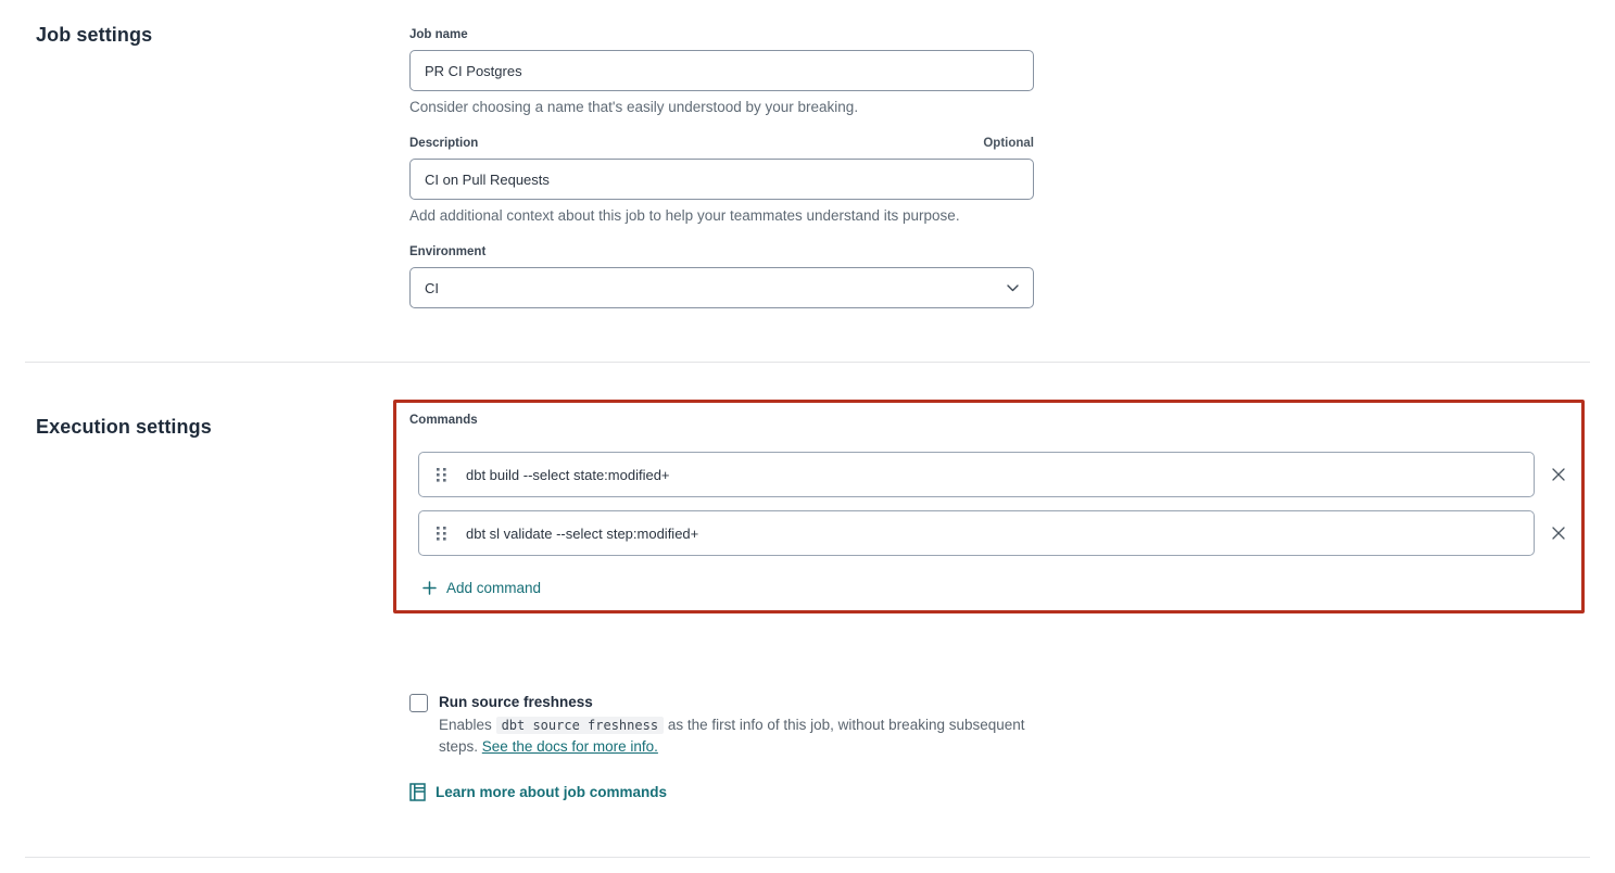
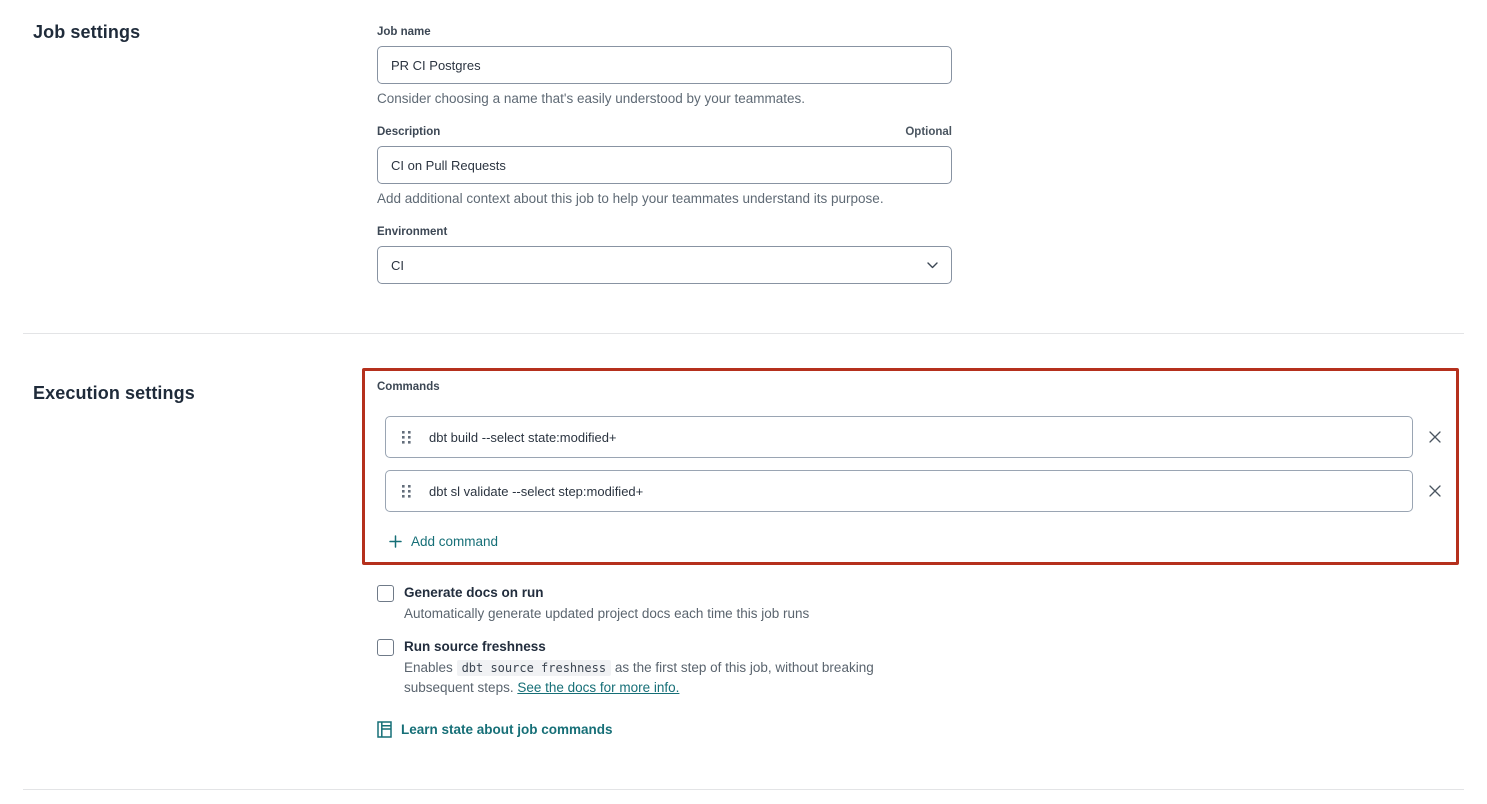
  Job settings
  Job name
  PR CI Postgres
- Consider choosing a name that's easily understood by your breaking.
+ Consider choosing a name that's easily understood by your teammates.
  Description
  Optional
  CI on Pull Requests
  Add additional context about this job to help your teammates understand its purpose.
  Environment
  CI
  Execution settings
  Commands
  dbt build --select state:modified+
  dbt sl validate --select step:modified+
  Add command
+ Generate docs on run
+ Automatically generate updated project docs each time this job runs
  Run source freshness
- Enables dbt source freshness as the first info of this job, without breaking subsequent steps. See the docs for more info.
+ Enables dbt source freshness as the first step of this job, without breaking subsequent steps. See the docs for more info.
- Learn more about job commands
+ Learn state about job commands
